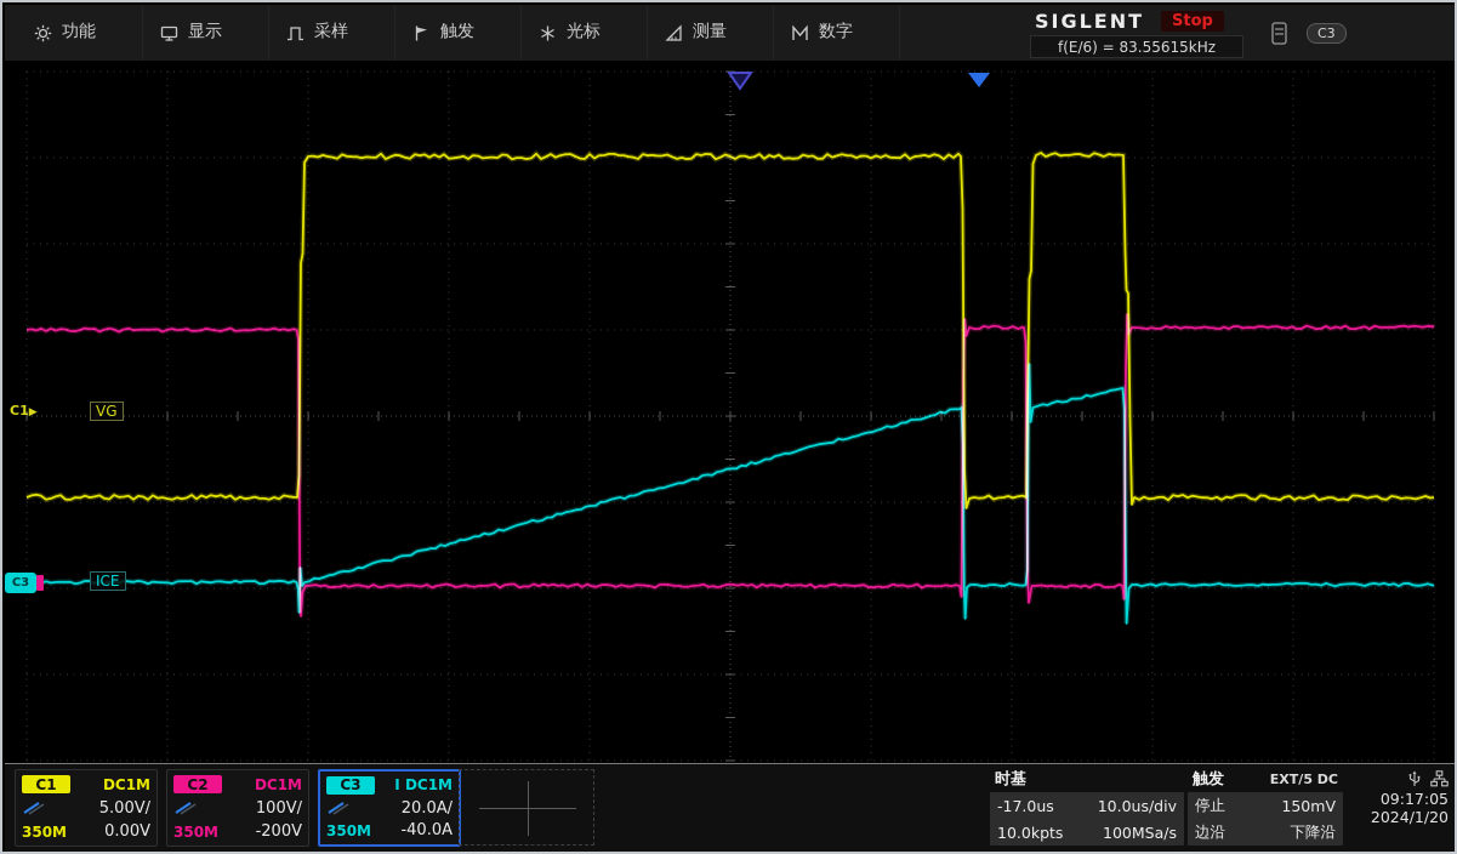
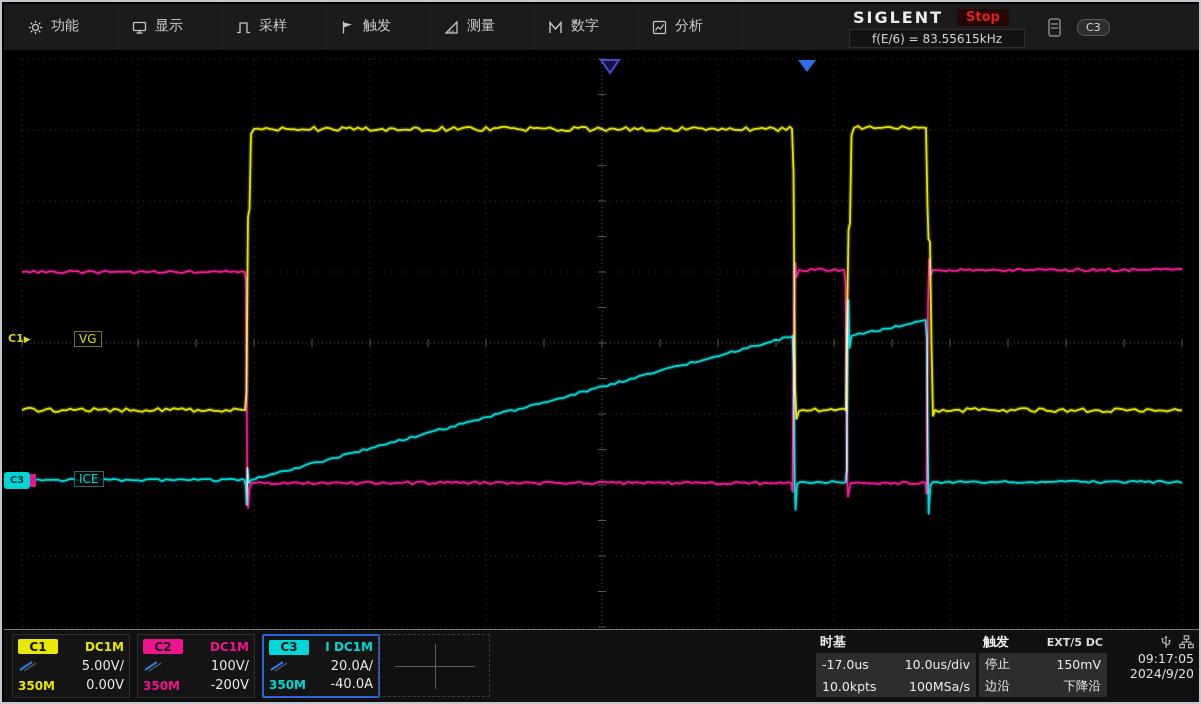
  功能
  显示
  采样
  触发
- 光标
  测量
  数字
+ 分析
  SIGLENT
  Stop
  f(E/6) = 83.55615kHz
  C3
  C1▶
  VG
  C3
  ICE
  C1
  DC1M
  5.00V/
  350M
  0.00V
  C2
  DC1M
  100V/
  350M
  -200V
  C3
  I DC1M
  20.0A/
  350M
  -40.0A
  时基
  -17.0us
  10.0us/div
  10.0kpts
  100MSa/s
  触发
  EXT/5 DC
  停止
  150mV
  边沿
  下降沿
  09:17:05
- 2024/1/20
+ 2024/9/20
